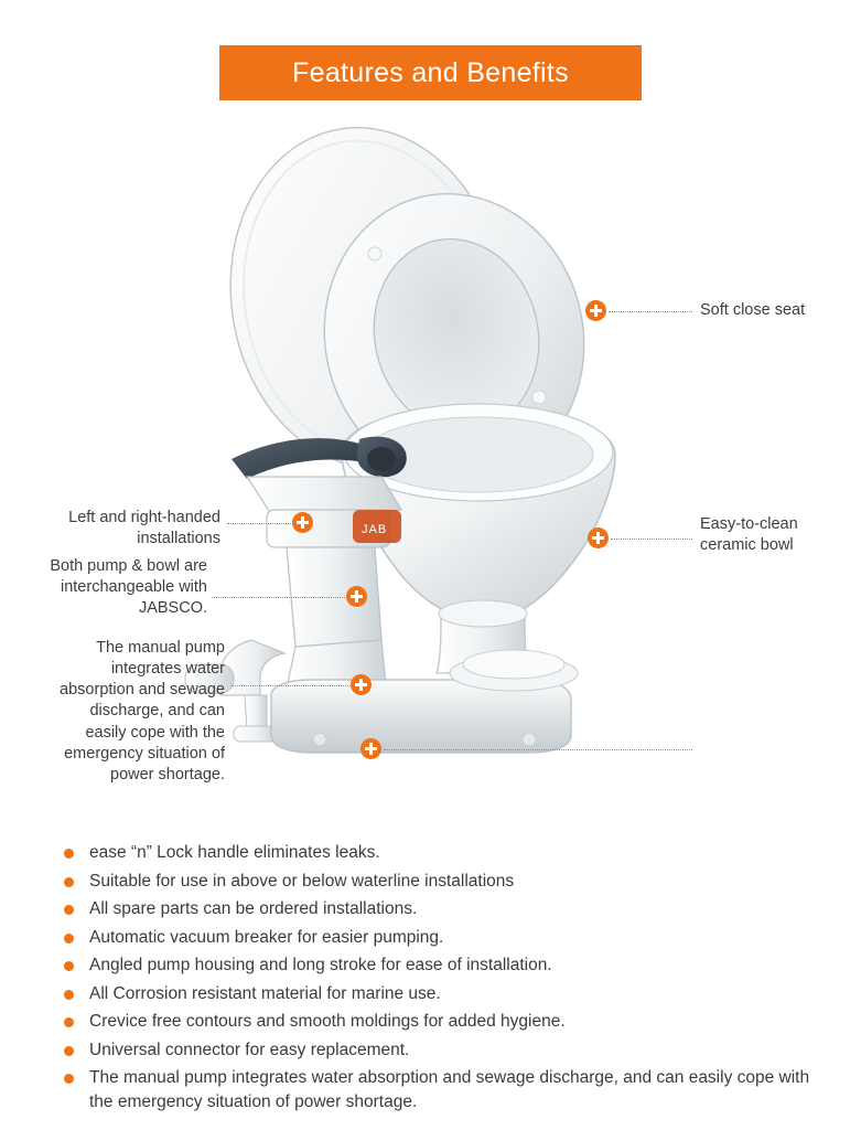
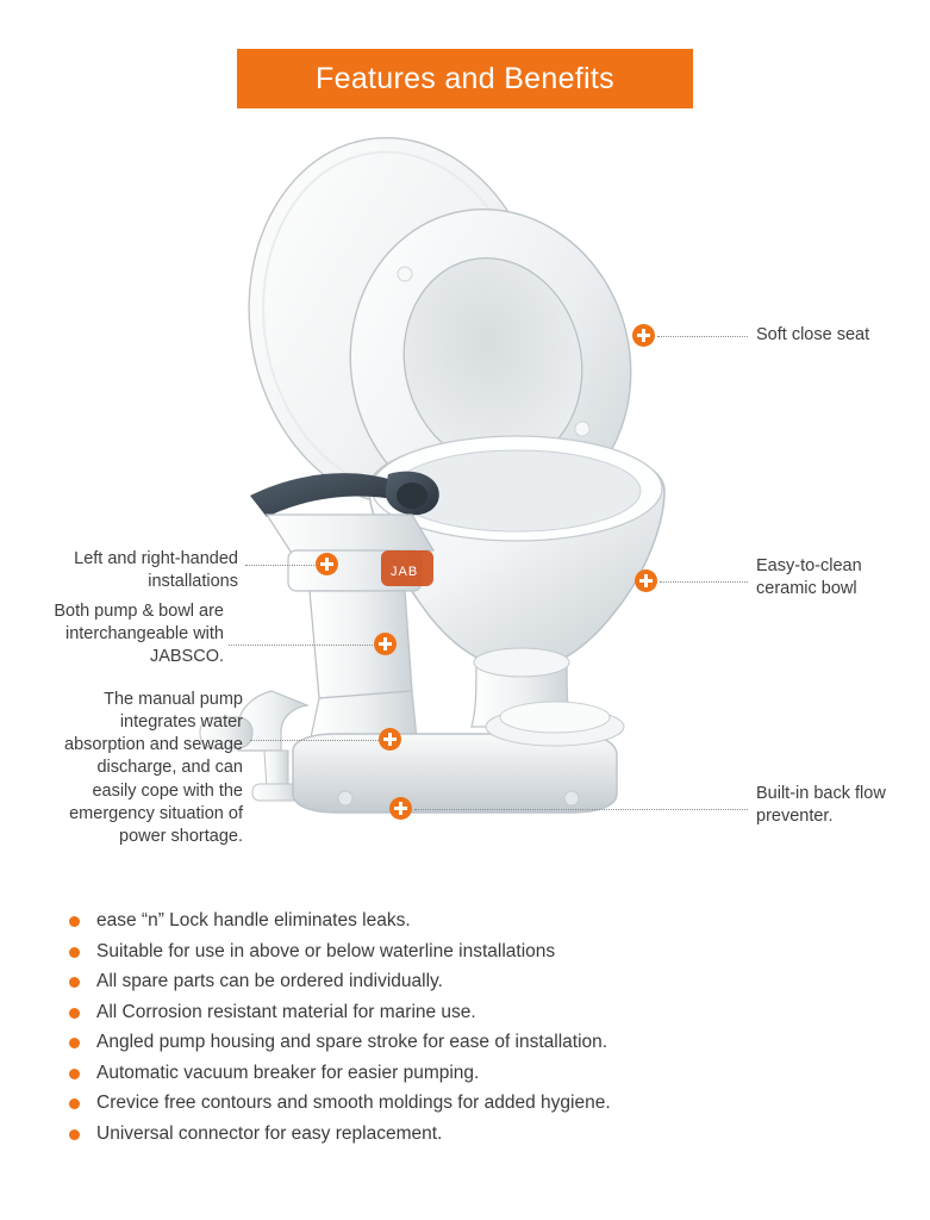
  Features and Benefits
  JAB
  Soft close seat
  Easy-to-clean
  ceramic bowl
+ Built-in back flow
+ preventer.
  Left and right-handed
  installations
  Both pump & bowl are
  interchangeable with
  JABSCO.
  The manual pump
  integrates water
  absorption and sewage
  discharge, and can
  easily cope with the
  emergency situation of
  power shortage.
  ease “n” Lock handle eliminates leaks.
  Suitable for use in above or below waterline installations
- All spare parts can be ordered installations.
+ All spare parts can be ordered individually.
- Automatic vacuum breaker for easier pumping.
+ All Corrosion resistant material for marine use.
- Angled pump housing and long stroke for ease of installation.
+ Angled pump housing and spare stroke for ease of installation.
- All Corrosion resistant material for marine use.
+ Automatic vacuum breaker for easier pumping.
  Crevice free contours and smooth moldings for added hygiene.
  Universal connector for easy replacement.
- The manual pump integrates water absorption and sewage discharge, and can easily cope with the emergency situation of power shortage.
